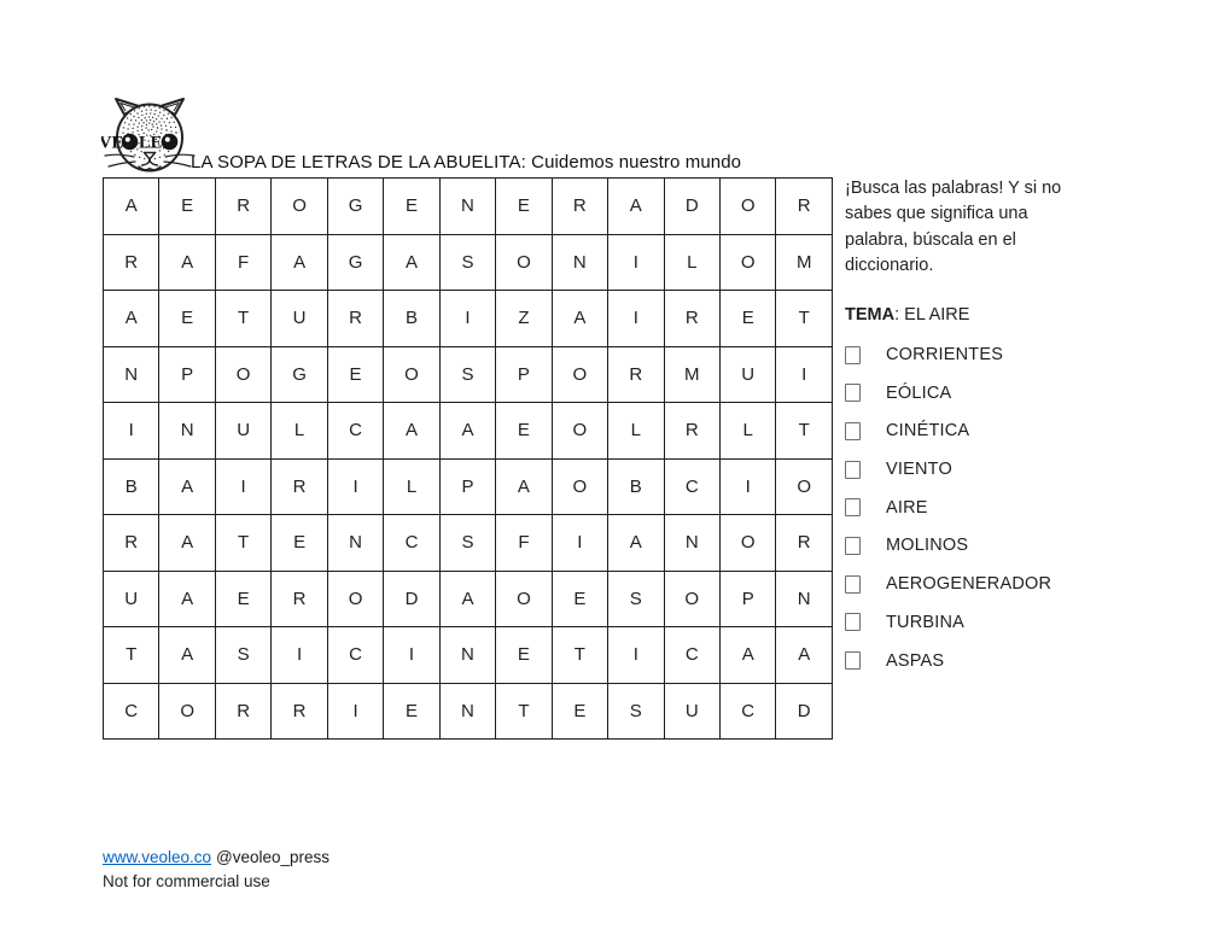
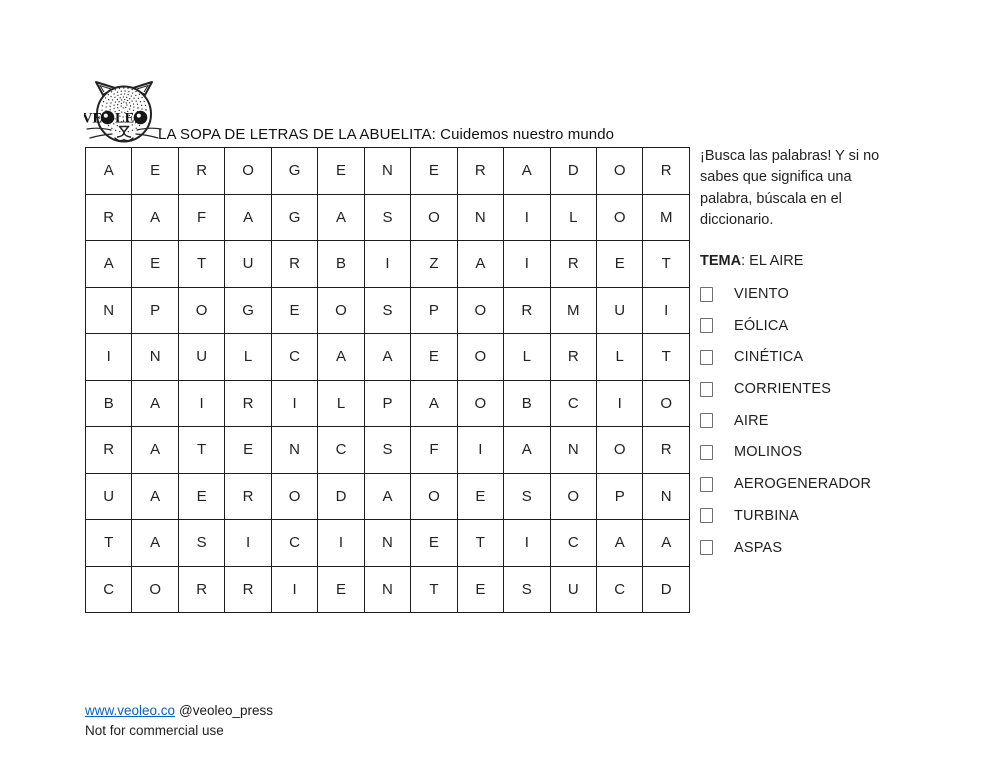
  VE
  LE
  LA SOPA DE LETRAS DE LA ABUELITA: Cuidemos nuestro mundo
  A	E	R	O	G	E	N	E	R	A	D	O	R
  R	A	F	A	G	A	S	O	N	I	L	O	M
  A	E	T	U	R	B	I	Z	A	I	R	E	T
  N	P	O	G	E	O	S	P	O	R	M	U	I
  I	N	U	L	C	A	A	E	O	L	R	L	T
  B	A	I	R	I	L	P	A	O	B	C	I	O
  R	A	T	E	N	C	S	F	I	A	N	O	R
  U	A	E	R	O	D	A	O	E	S	O	P	N
  T	A	S	I	C	I	N	E	T	I	C	A	A
  C	O	R	R	I	E	N	T	E	S	U	C	D
  ¡Busca las palabras! Y si no sabes que significa una palabra, búscala en el diccionario.
  TEMA: EL AIRE
- CORRIENTES
+ VIENTO
  EÓLICA
  CINÉTICA
- VIENTO
+ CORRIENTES
  AIRE
  MOLINOS
  AEROGENERADOR
  TURBINA
  ASPAS
  www.veoleo.co @veoleo_press
  Not for commercial use
